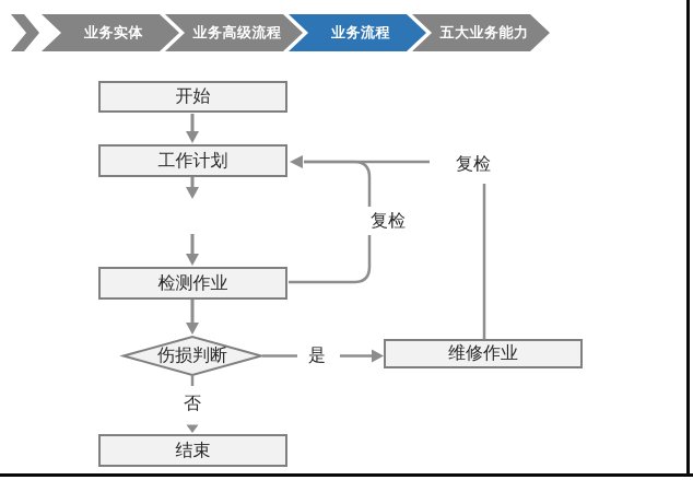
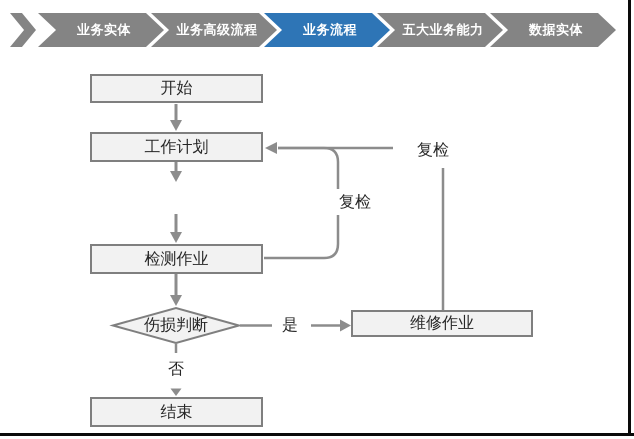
  业务实体
  业务高级流程
  业务流程
  五大业务能力
+ 数据实体
  开始
  工作计划
  检测作业
  伤损判断
  维修作业
  结束
  是
  否
  复检
  复检
